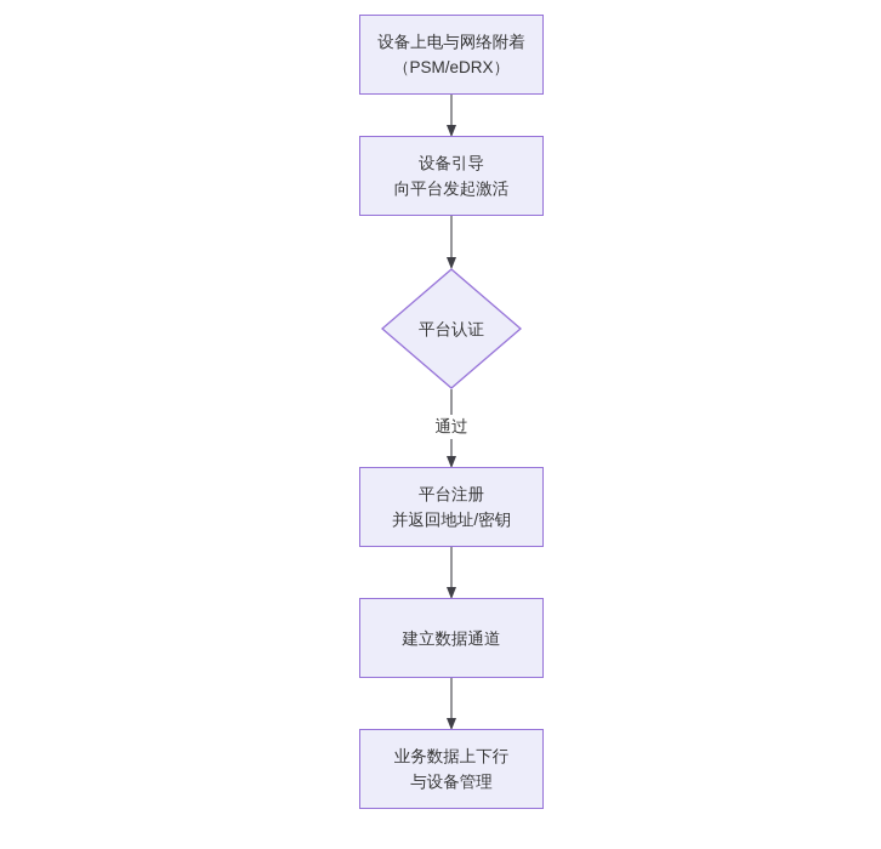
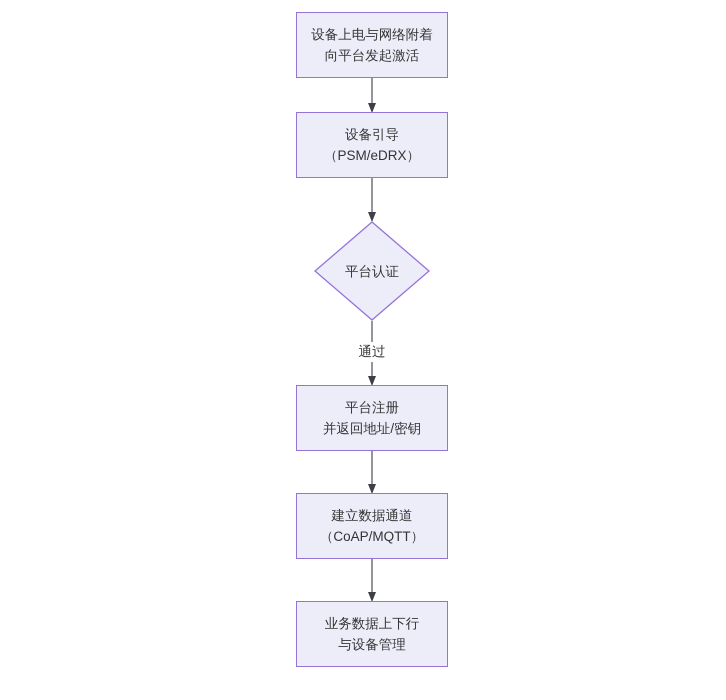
  设备上电与网络附着
- （PSM/eDRX）
+ 向平台发起激活
  设备引导
- 向平台发起激活
+ （PSM/eDRX）
  平台认证
  平台注册
  并返回地址/密钥
  建立数据通道
+ （CoAP/MQTT）
  业务数据上下行
  与设备管理
  通过
